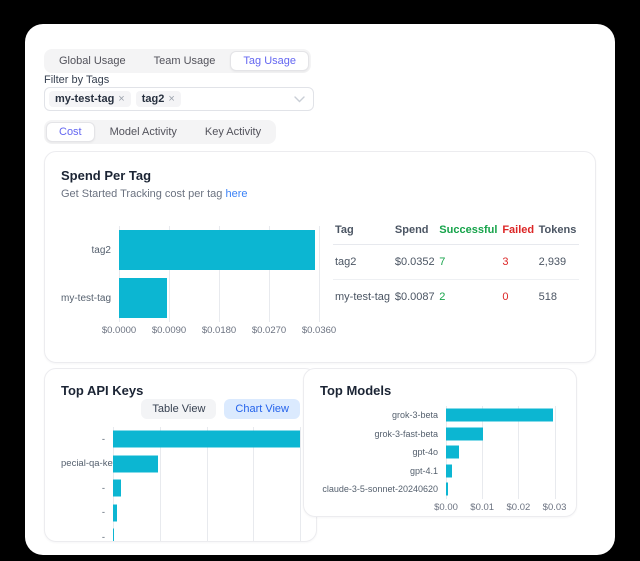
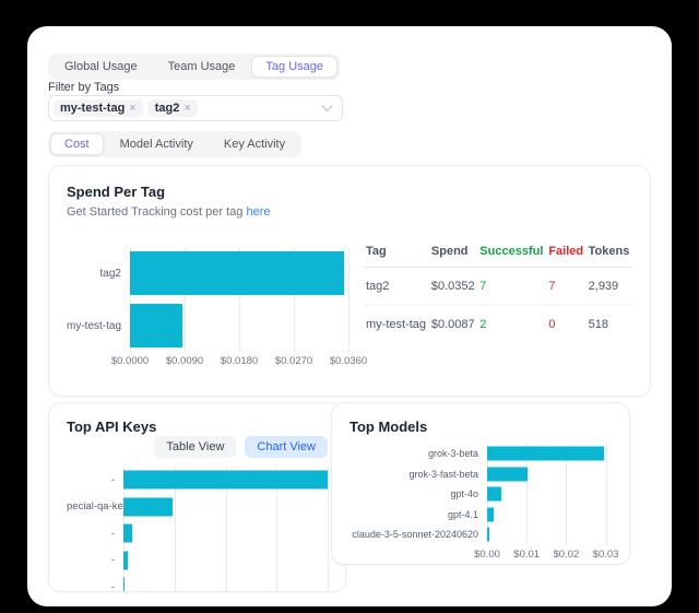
  Global Usage
  Team Usage
  Tag Usage
  Filter by Tags
  my-test-tag
  ×
  tag2
  ×
  Cost
  Model Activity
  Key Activity
  Spend Per Tag
  Get Started Tracking cost per tag here
  tag2
  my-test-tag
  $0.0000
  $0.0090
  $0.0180
  $0.0270
  $0.0360
  Tag	Spend	Successful	Failed	Tokens
- tag2	$0.0352	7	3	2,939
+ tag2	$0.0352	7	7	2,939
  my-test-tag	$0.0087	2	0	518
  Top API Keys
  Table View
  Chart View
  -
  pecial-qa-ke
  -
  -
  -
  Top Models
  grok-3-beta
  grok-3-fast-beta
  gpt-4o
  gpt-4.1
  claude-3-5-sonnet-20240620
  $0.00
  $0.01
  $0.02
  $0.03
